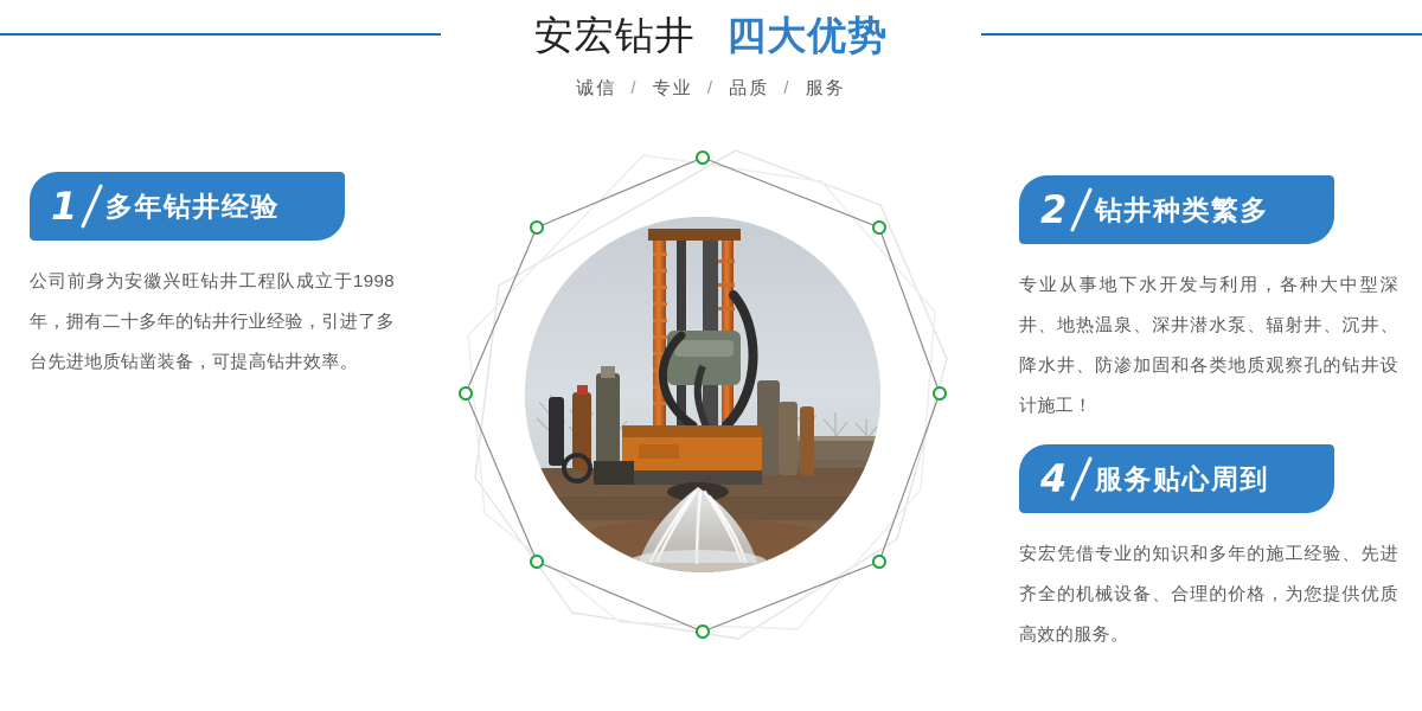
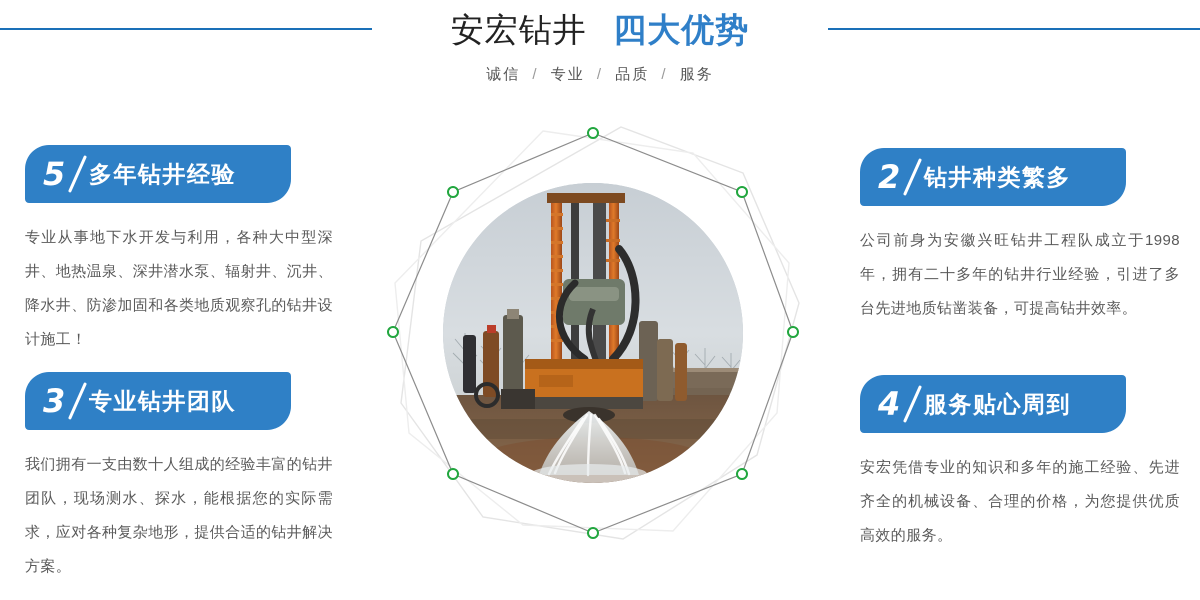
  安宏钻井 四大优势
  诚信 / 专业 / 品质 / 服务
- 1
+ 5
  多年钻井经验
- 公司前身为安徽兴旺钻井工程队成立于1998年，拥有二十多年的钻井行业经验，引进了多台先进地质钻凿装备，可提高钻井效率。
+ 专业从事地下水开发与利用，各种大中型深井、地热温泉、深井潜水泵、辐射井、沉井、降水井、防渗加固和各类地质观察孔的钻井设计施工！
+ 3
+ 专业钻井团队
+ 我们拥有一支由数十人组成的经验丰富的钻井团队，现场测水、探水，能根据您的实际需求，应对各种复杂地形，提供合适的钻井解决方案。
  2
  钻井种类繁多
- 专业从事地下水开发与利用，各种大中型深井、地热温泉、深井潜水泵、辐射井、沉井、降水井、防渗加固和各类地质观察孔的钻井设计施工！
+ 公司前身为安徽兴旺钻井工程队成立于1998年，拥有二十多年的钻井行业经验，引进了多台先进地质钻凿装备，可提高钻井效率。
  4
  服务贴心周到
  安宏凭借专业的知识和多年的施工经验、先进齐全的机械设备、合理的价格，为您提供优质高效的服务。
